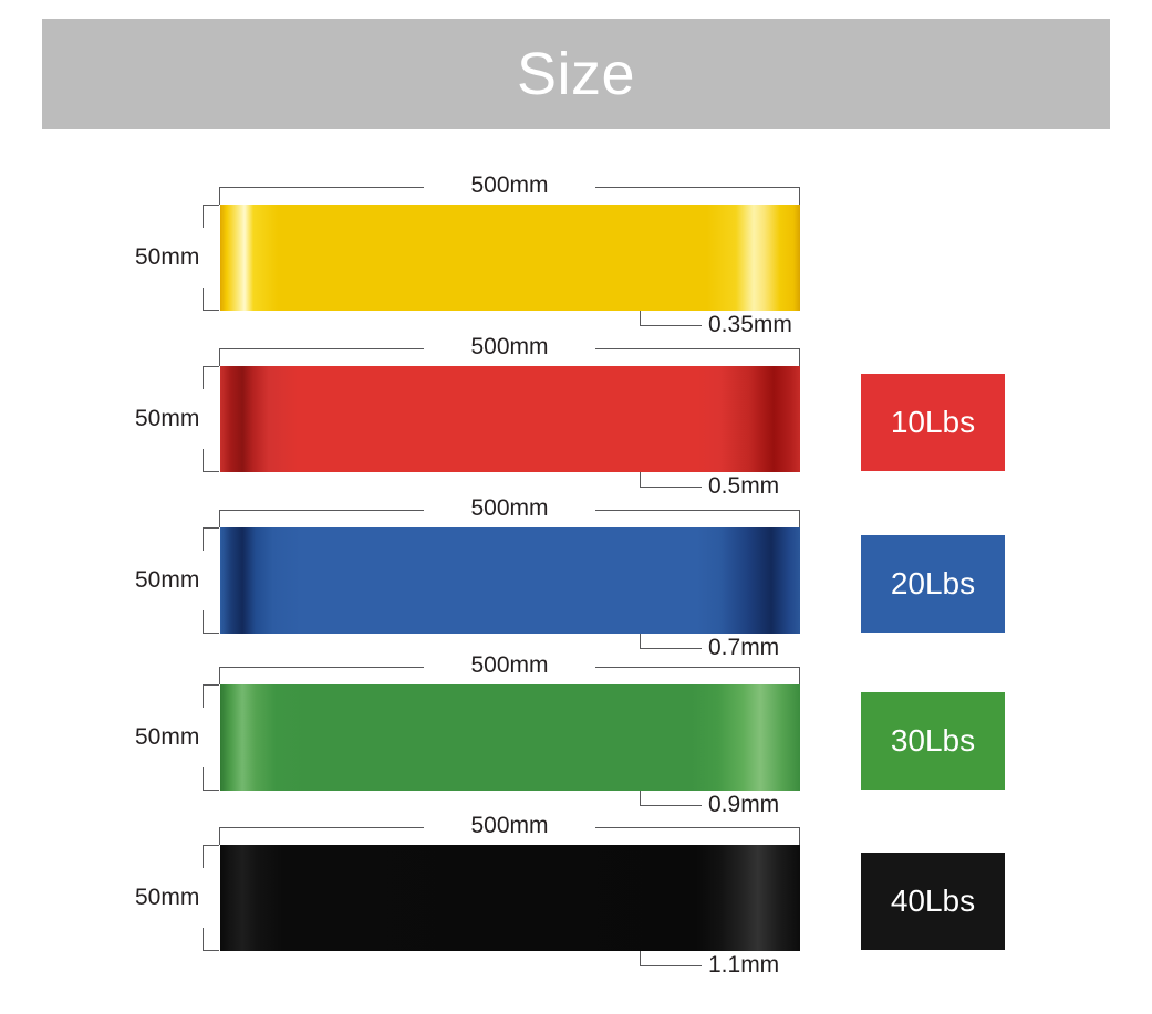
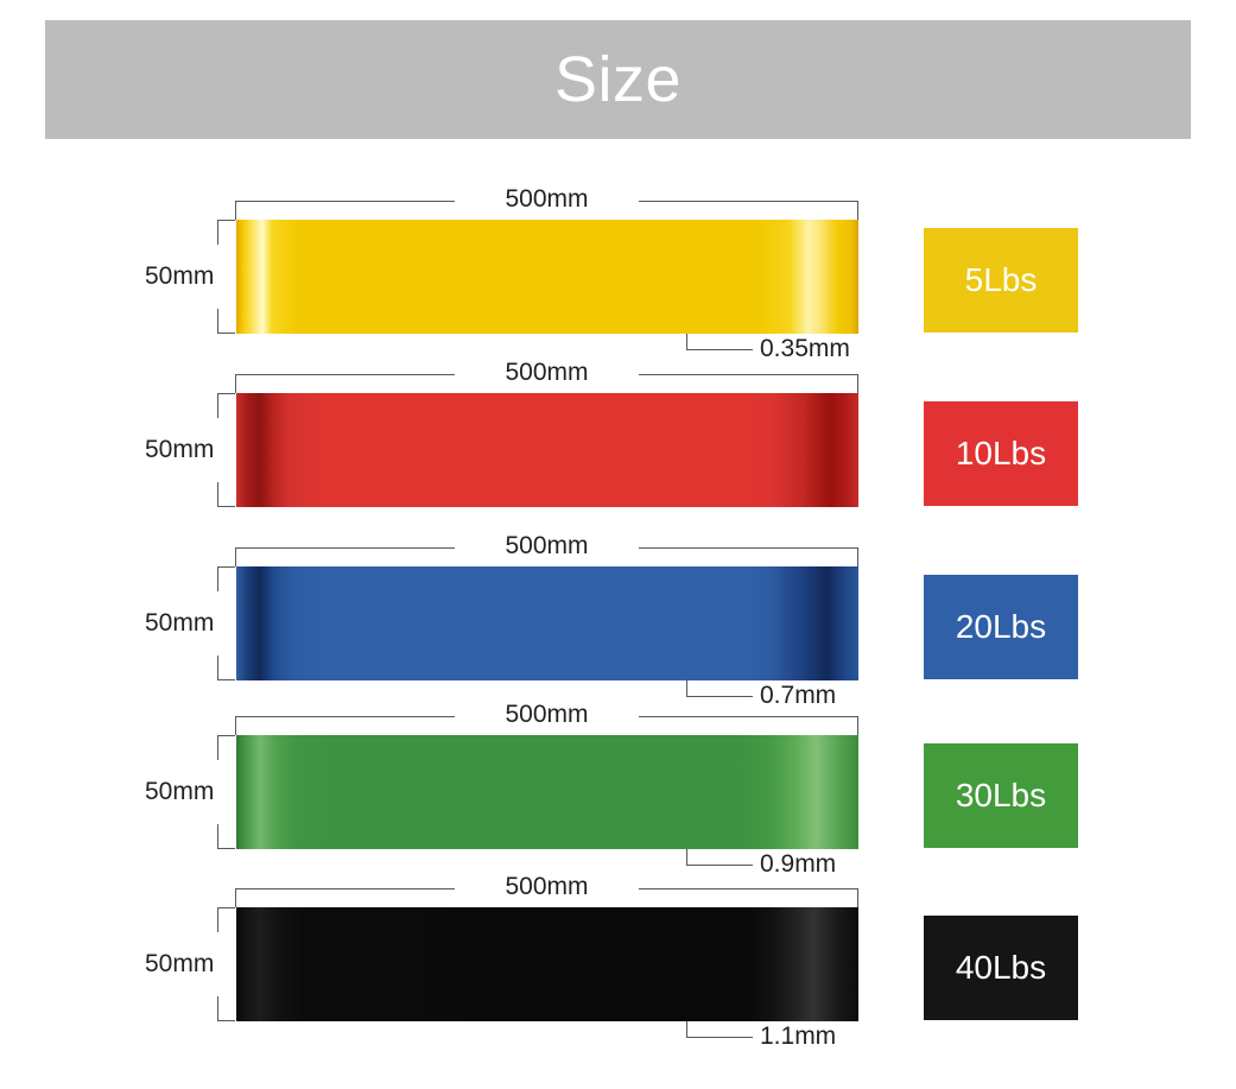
  Size
  500mm
  50mm
  0.35mm
+ 5Lbs
  500mm
  50mm
- 0.5mm
  10Lbs
  500mm
  50mm
  0.7mm
  20Lbs
  500mm
  50mm
  0.9mm
  30Lbs
  500mm
  50mm
  1.1mm
  40Lbs
